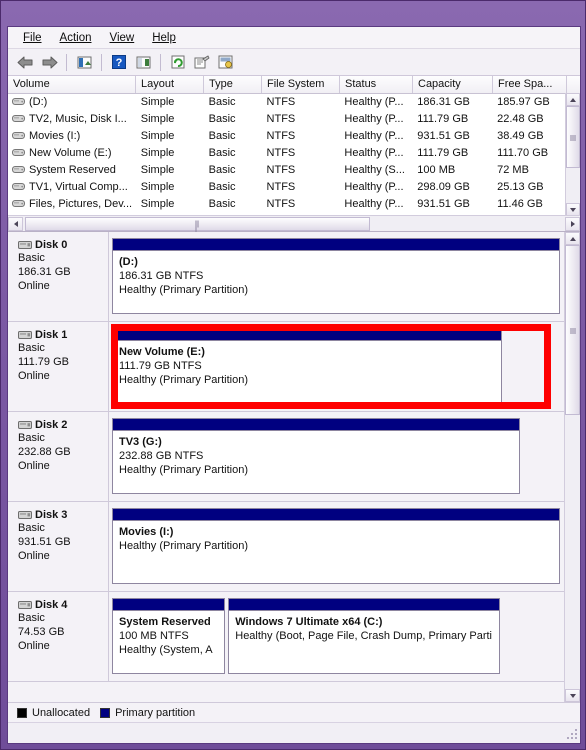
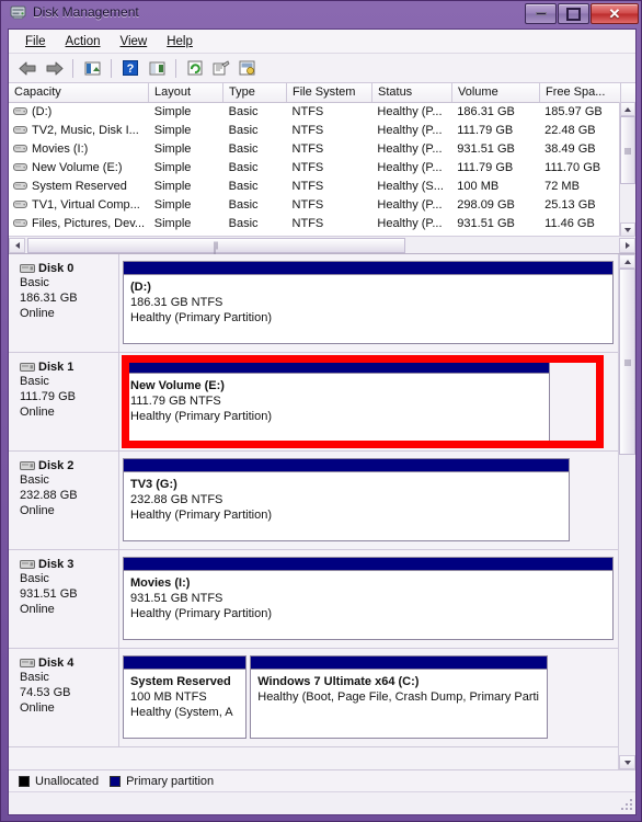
+ Disk Management
+ ✕
  File
  Action
  View
  Help
  ?
- Volume
+ Capacity
  Layout
  Type
  File System
  Status
- Capacity
+ Volume
  Free Spa...
  (D:)
  Simple
  Basic
  NTFS
  Healthy (P...
  186.31 GB
  185.97 GB
  TV2, Music, Disk I...
  Simple
  Basic
  NTFS
  Healthy (P...
  111.79 GB
  22.48 GB
  Movies (I:)
  Simple
  Basic
  NTFS
  Healthy (P...
  931.51 GB
  38.49 GB
  New Volume (E:)
  Simple
  Basic
  NTFS
  Healthy (P...
  111.79 GB
  111.70 GB
  System Reserved
  Simple
  Basic
  NTFS
  Healthy (S...
  100 MB
  72 MB
  TV1, Virtual Comp...
  Simple
  Basic
  NTFS
  Healthy (P...
  298.09 GB
  25.13 GB
  Files, Pictures, Dev...
  Simple
  Basic
  NTFS
  Healthy (P...
  931.51 GB
  11.46 GB
  Disk 0
  Basic
  186.31 GB
  Online
  (D:)
  186.31 GB NTFS
  Healthy (Primary Partition)
  Disk 1
  Basic
  111.79 GB
  Online
  New Volume (E:)
  111.79 GB NTFS
  Healthy (Primary Partition)
  Disk 2
  Basic
  232.88 GB
  Online
  TV3 (G:)
  232.88 GB NTFS
  Healthy (Primary Partition)
  Disk 3
  Basic
  931.51 GB
  Online
  Movies (I:)
+ 931.51 GB NTFS
  Healthy (Primary Partition)
  Disk 4
  Basic
  74.53 GB
  Online
  System Reserved
  100 MB NTFS
  Healthy (System, A
  Windows 7 Ultimate x64 (C:)
  Healthy (Boot, Page File, Crash Dump, Primary Parti
  Unallocated
  Primary partition
